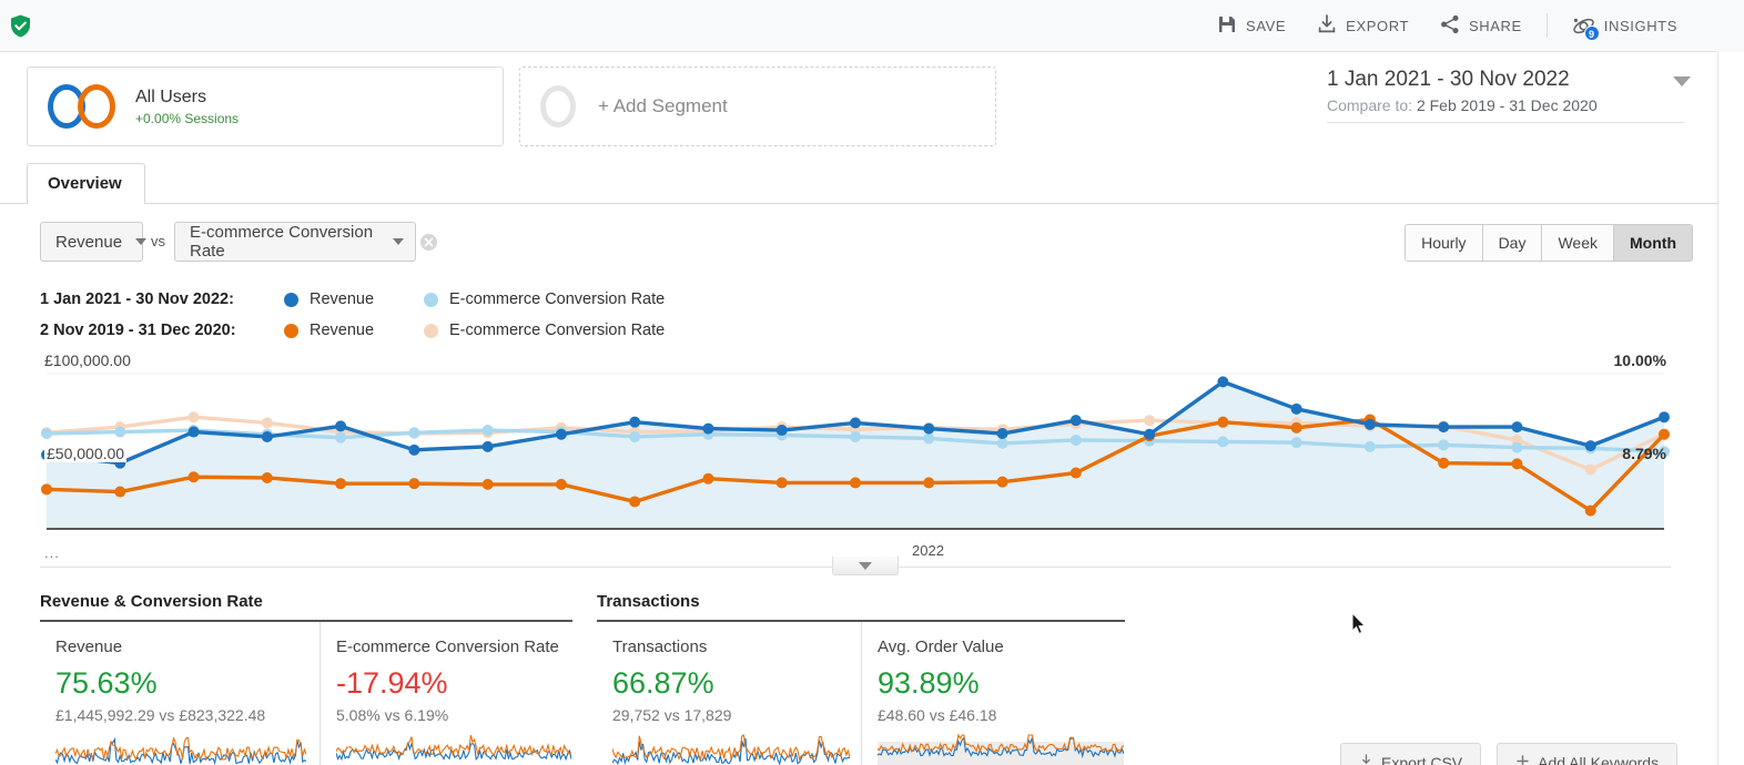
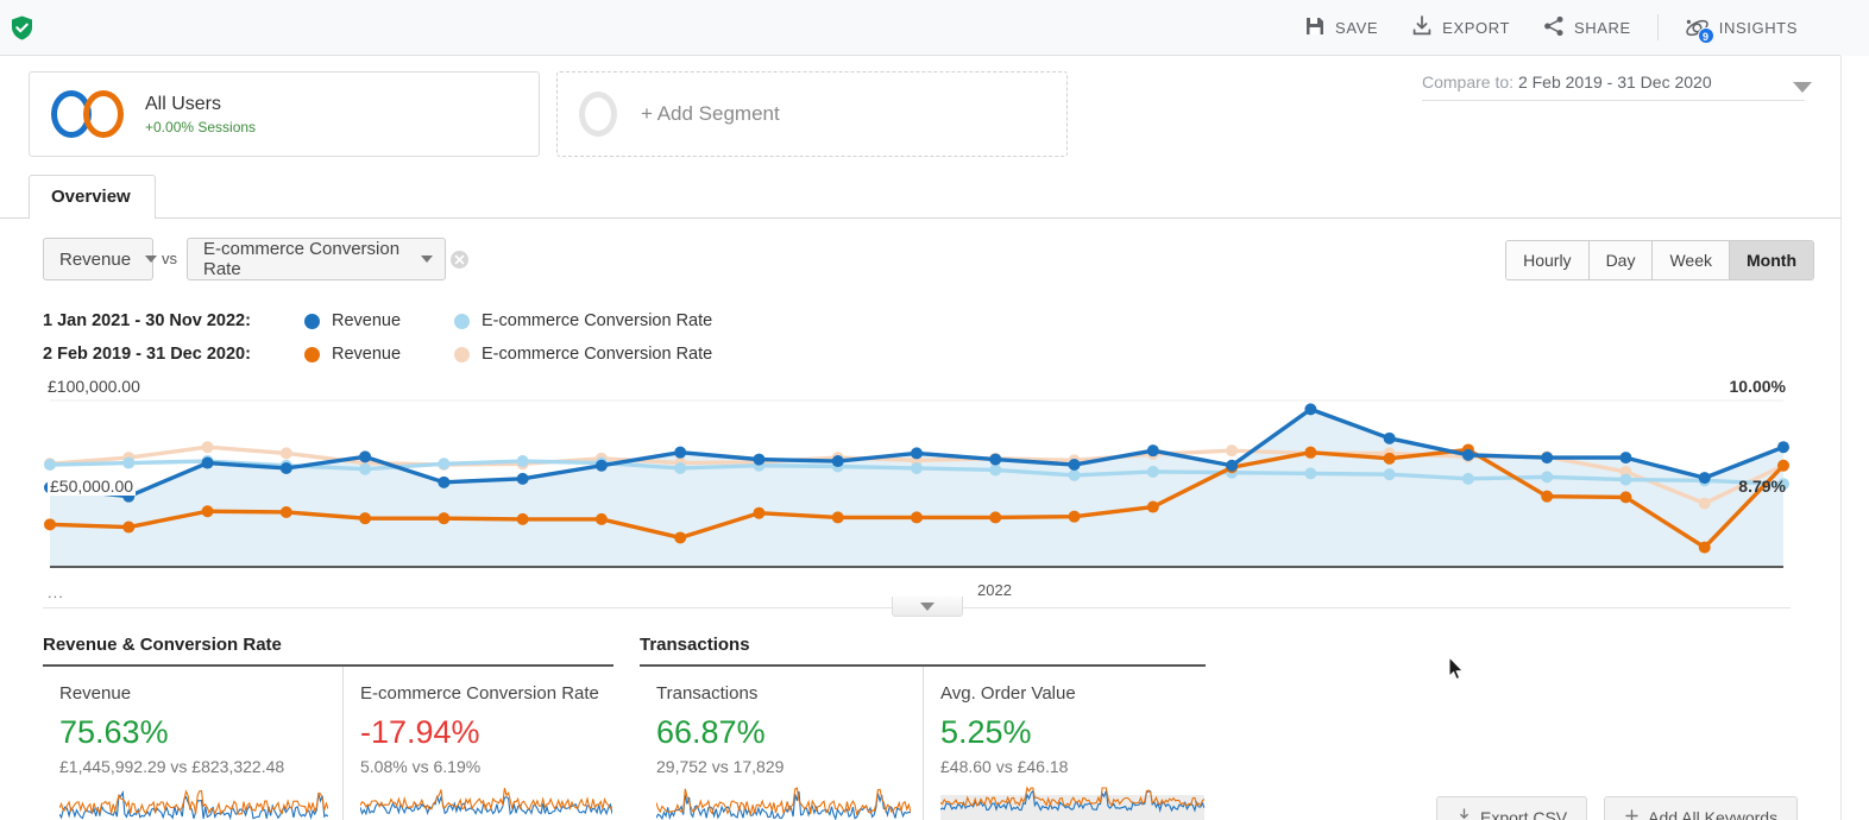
  SAVE
  EXPORT
  SHARE
  9
  INSIGHTS
  All Users
  +0.00% Sessions
  + Add Segment
- 1 Jan 2021 - 30 Nov 2022
  Compare to: 2 Feb 2019 - 31 Dec 2020
  Overview
  Revenue
  vs
  E-commerce Conversion Rate
  Hourly
  Day
  Week
  Month
  1 Jan 2021 - 30 Nov 2022:
  Revenue
  E-commerce Conversion Rate
- 2 Nov 2019 - 31 Dec 2020:
+ 2 Feb 2019 - 31 Dec 2020:
  Revenue
  E-commerce Conversion Rate
  £100,000.00
  £50,000.00
  10.00%
  8.79%
  ...
  2022
  Revenue & Conversion Rate
  Revenue
  75.63%
  £1,445,992.29 vs £823,322.48
  E-commerce Conversion Rate
  -17.94%
  5.08% vs 6.19%
  Transactions
  Transactions
  66.87%
  29,752 vs 17,829
  Avg. Order Value
- 93.89%
+ 5.25%
  £48.60 vs £46.18
  Export CSV
  Add All Keywords
